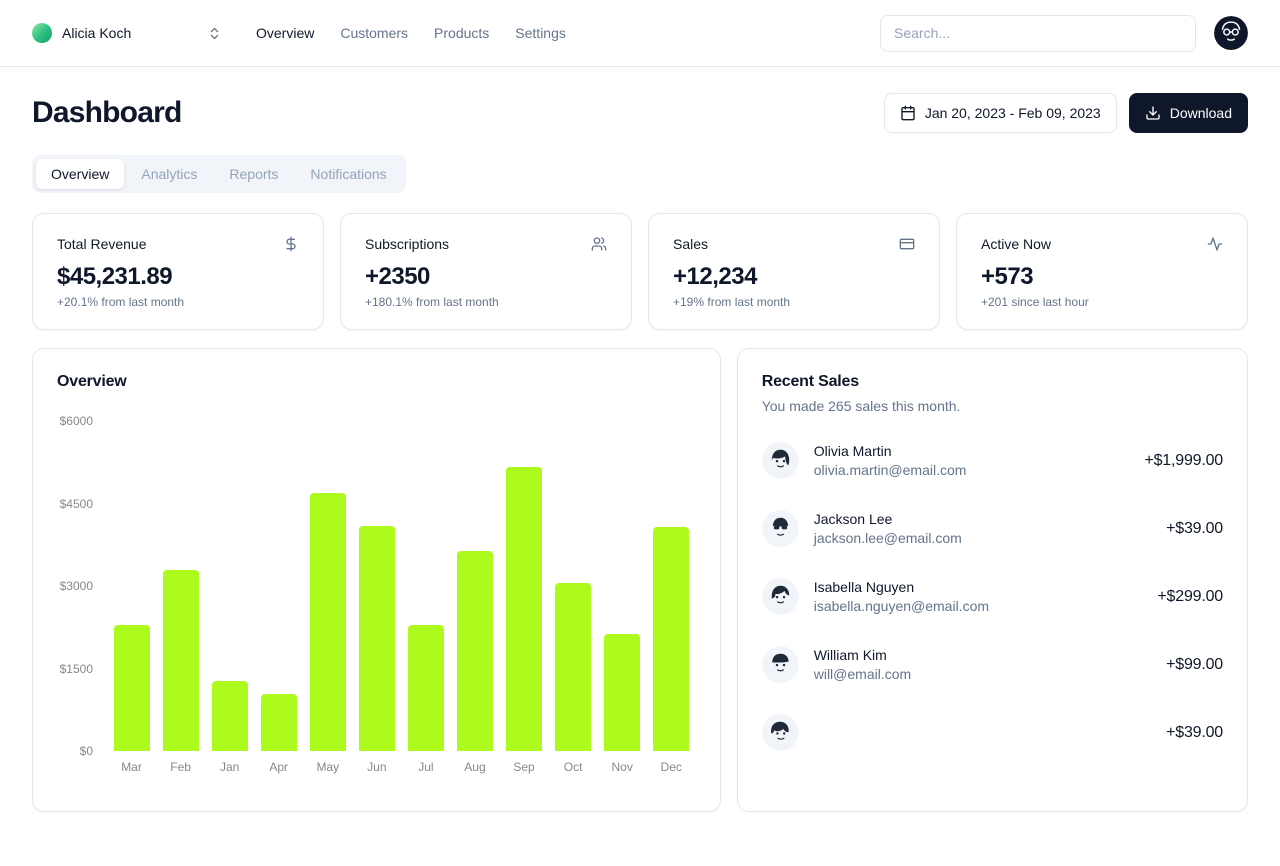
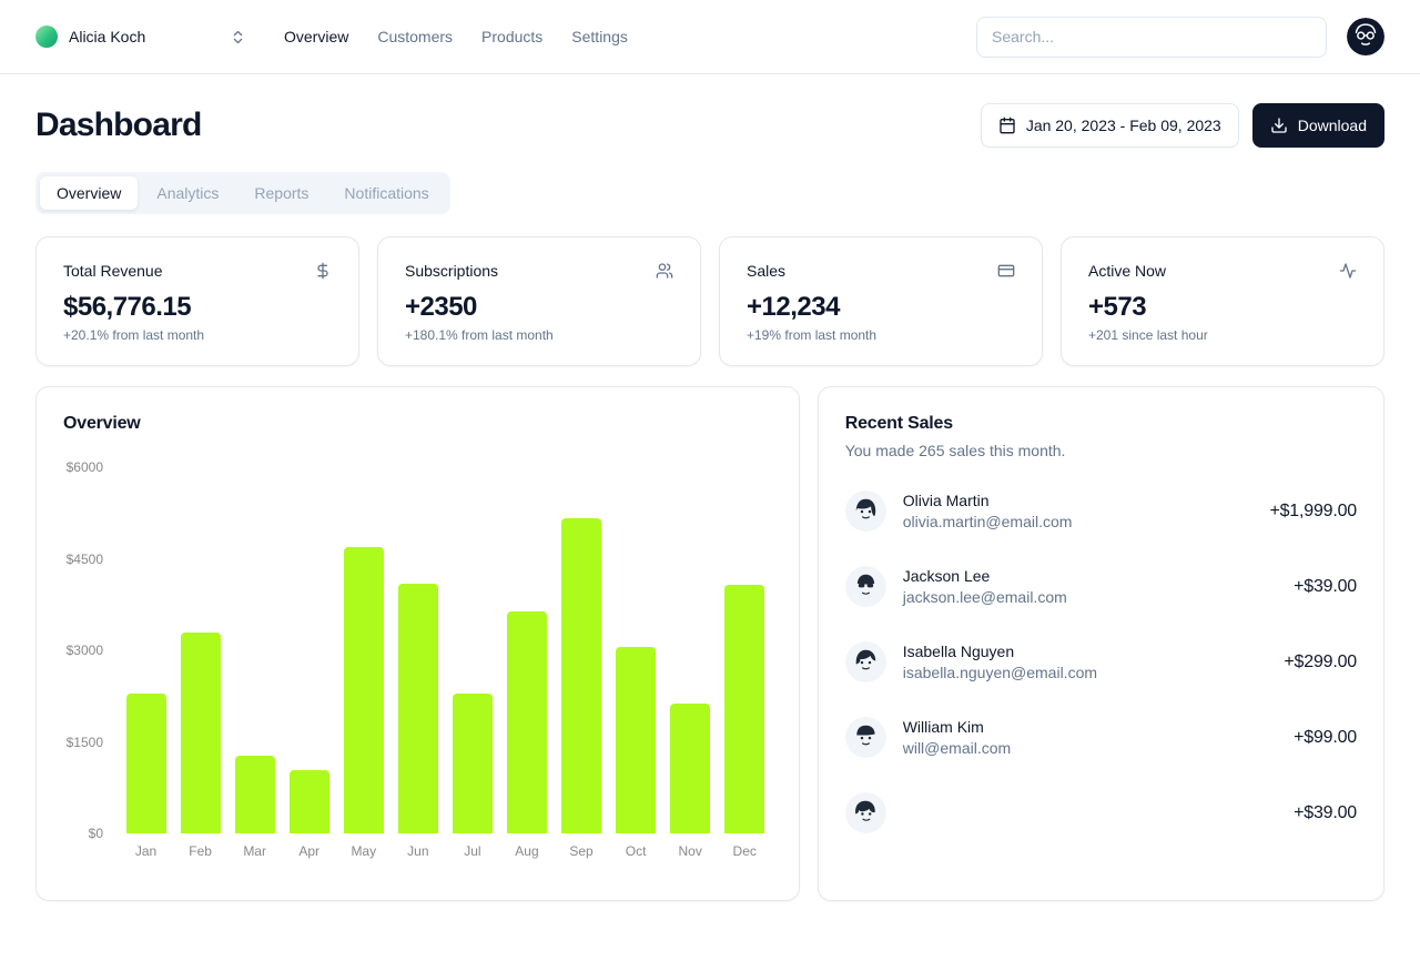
  Alicia Koch
  Overview
  Customers
  Products
  Settings
  Search...
  Dashboard
  Jan 20, 2023 - Feb 09, 2023
  Download
  Overview
  Analytics
  Reports
  Notifications
  Total Revenue
- $45,231.89
+ $56,776.15
  +20.1% from last month
  Subscriptions
  +2350
  +180.1% from last month
  Sales
  +12,234
  +19% from last month
  Active Now
  +573
  +201 since last hour
  Overview
  $6000
  $4500
  $3000
  $1500
  $0
- Mar
+ Jan
  Feb
- Jan
+ Mar
  Apr
  May
  Jun
  Jul
  Aug
  Sep
  Oct
  Nov
  Dec
  Recent Sales
  You made 265 sales this month.
  Olivia Martin
  olivia.martin@email.com
  +$1,999.00
  Jackson Lee
  jackson.lee@email.com
  +$39.00
  Isabella Nguyen
  isabella.nguyen@email.com
  +$299.00
  William Kim
  will@email.com
  +$99.00
  +$39.00
